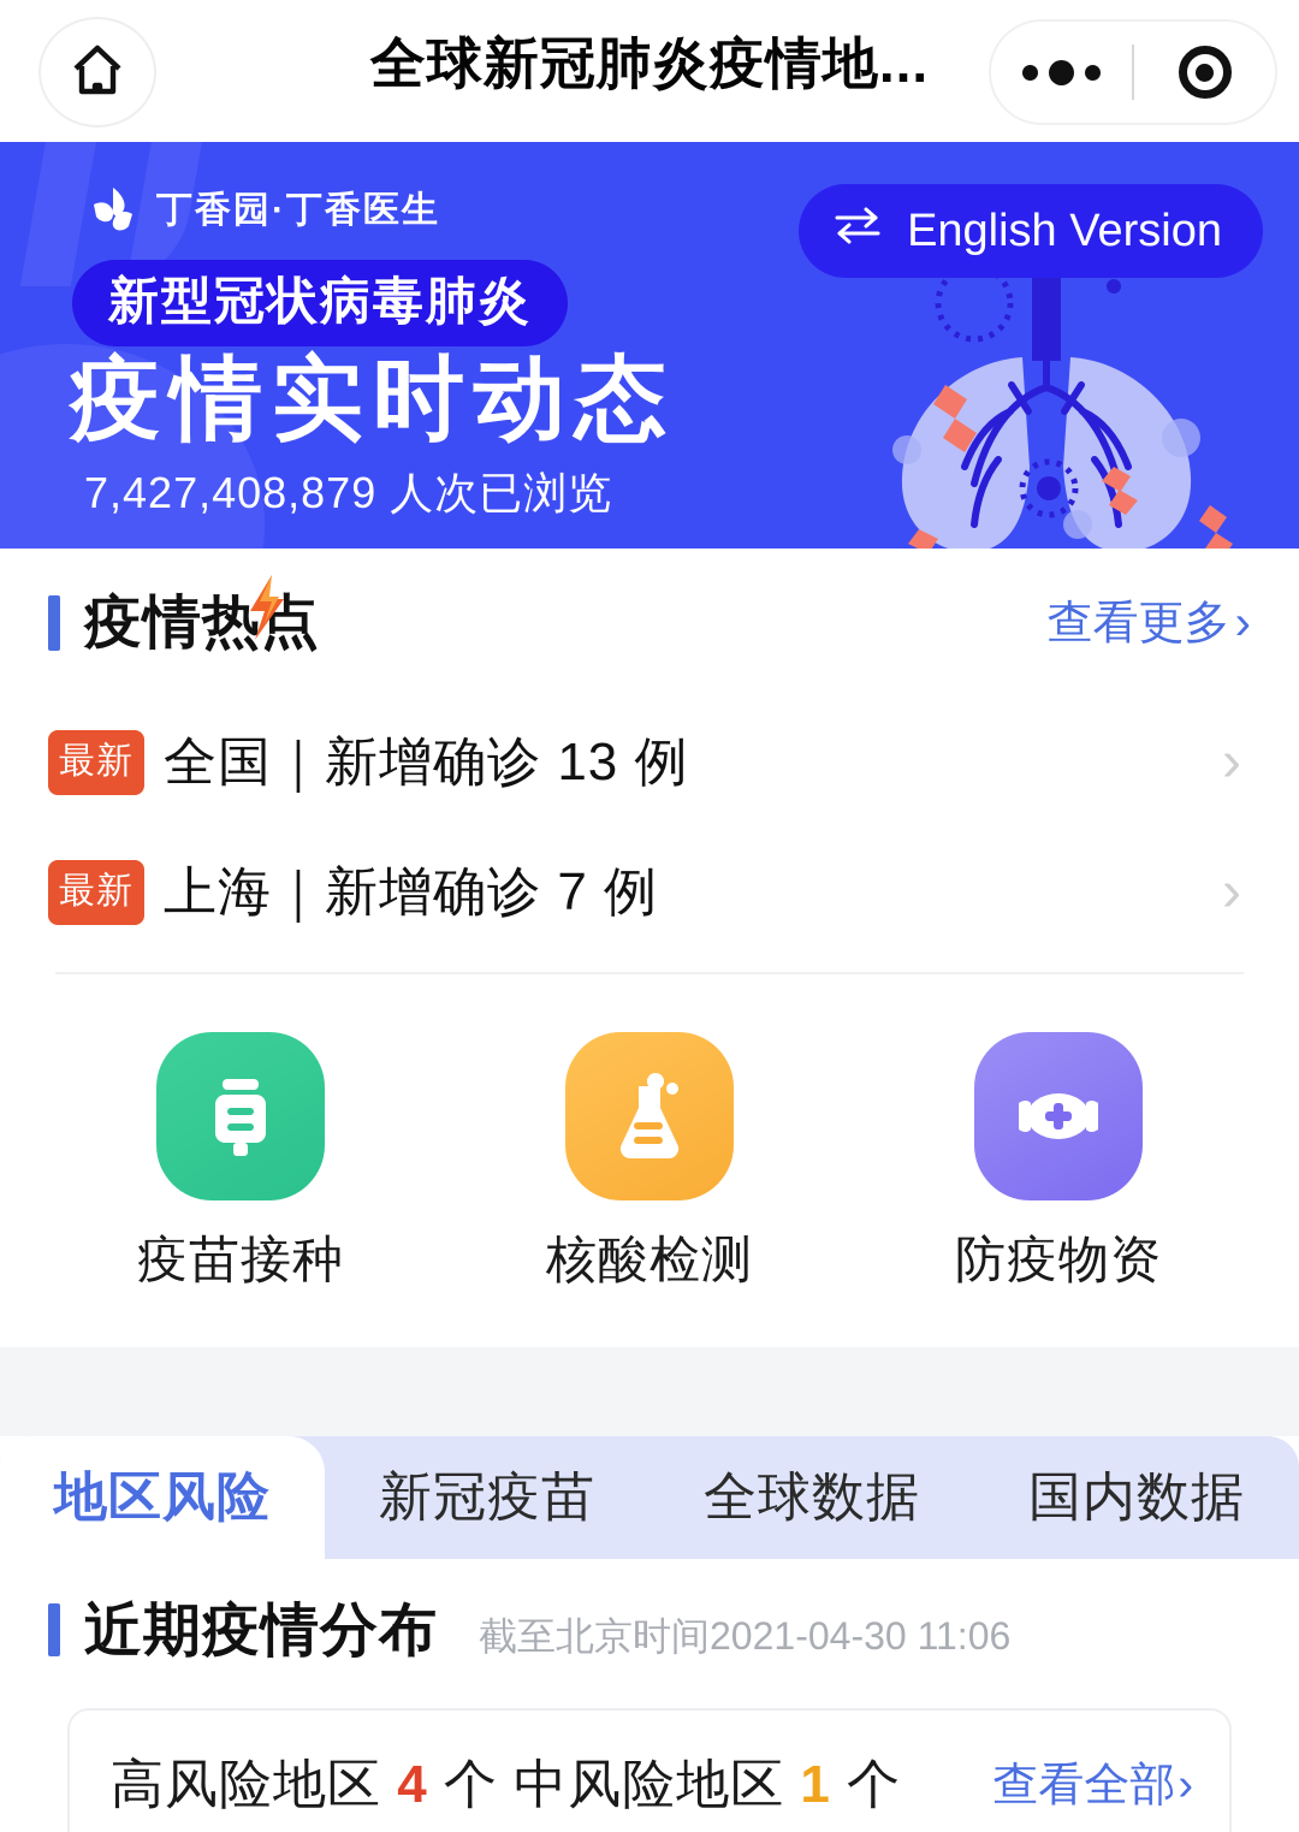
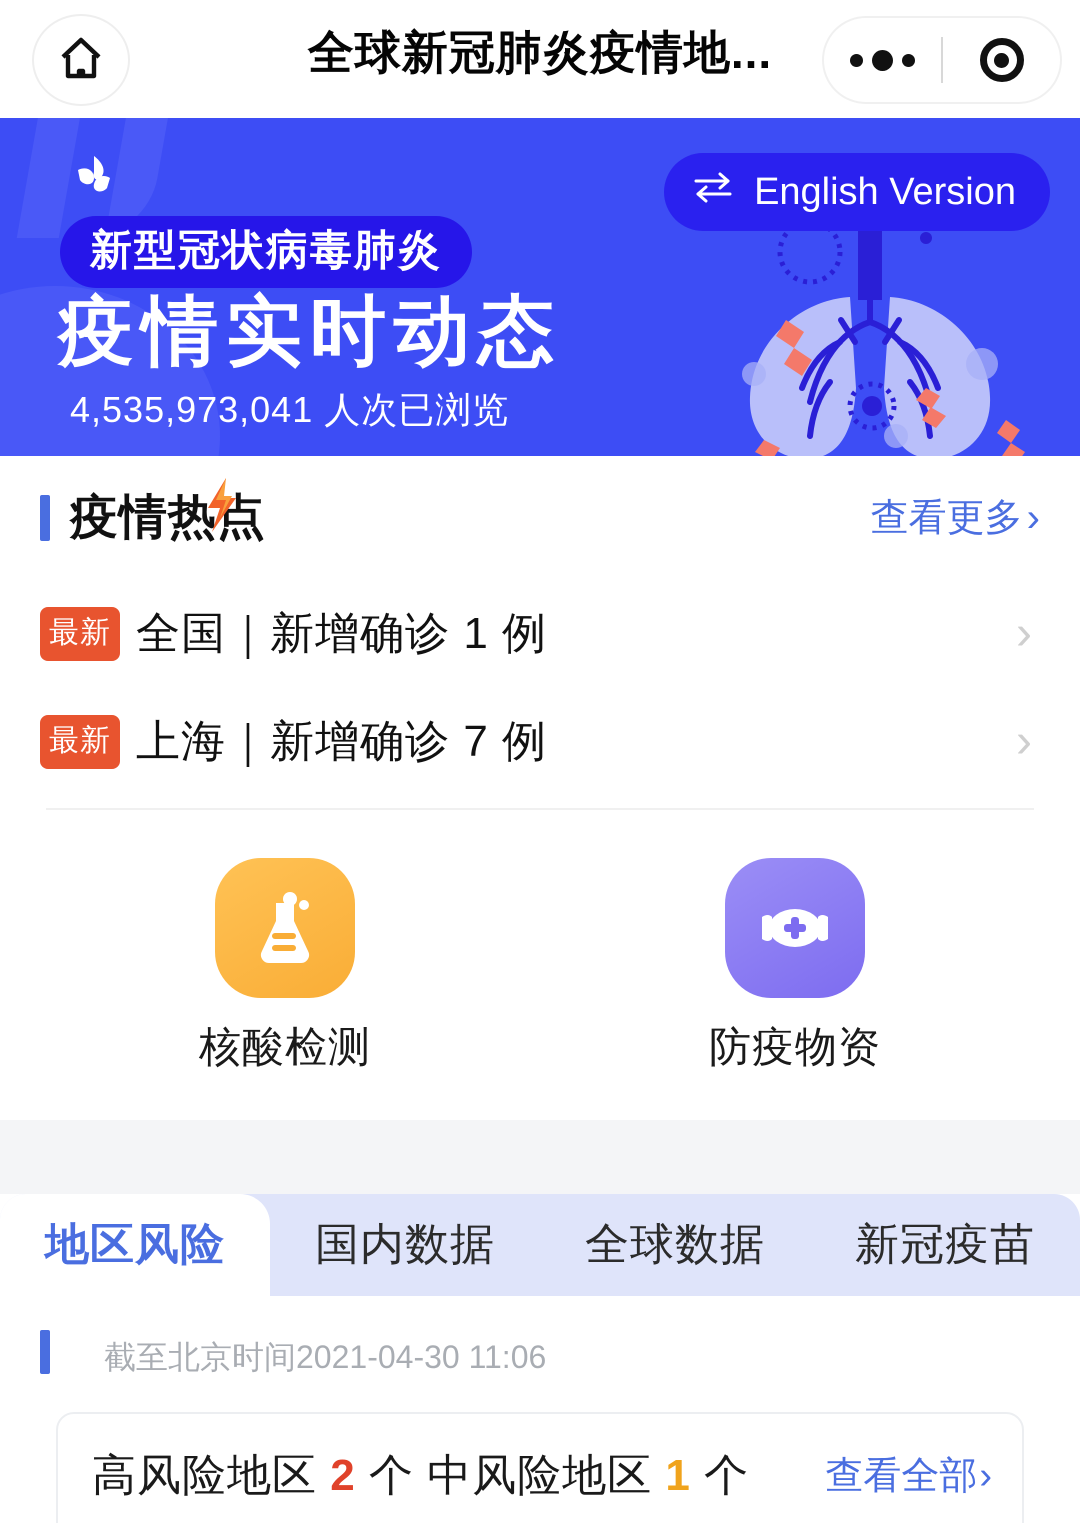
  全球新冠肺炎疫情地...
- 丁香园·丁香医生
  新型冠状病毒肺炎
  疫情实时动态
- 7,427,408,879 人次已浏览
+ 4,535,973,041 人次已浏览
  English Version
  疫情热点
  查看更多
  ›
  最新
- 全国｜新增确诊 13 例
+ 全国｜新增确诊 1 例
  ›
  最新
  上海｜新增确诊 7 例
  ›
- 疫苗接种
  核酸检测
  防疫物资
  地区风险
- 新冠疫苗
+ 国内数据
  全球数据
- 国内数据
+ 新冠疫苗
- 近期疫情分布
  截至北京时间2021-04-30 11:06
- 高风险地区 4 个 中风险地区 1 个
+ 高风险地区 2 个 中风险地区 1 个
  查看全部
  ›
